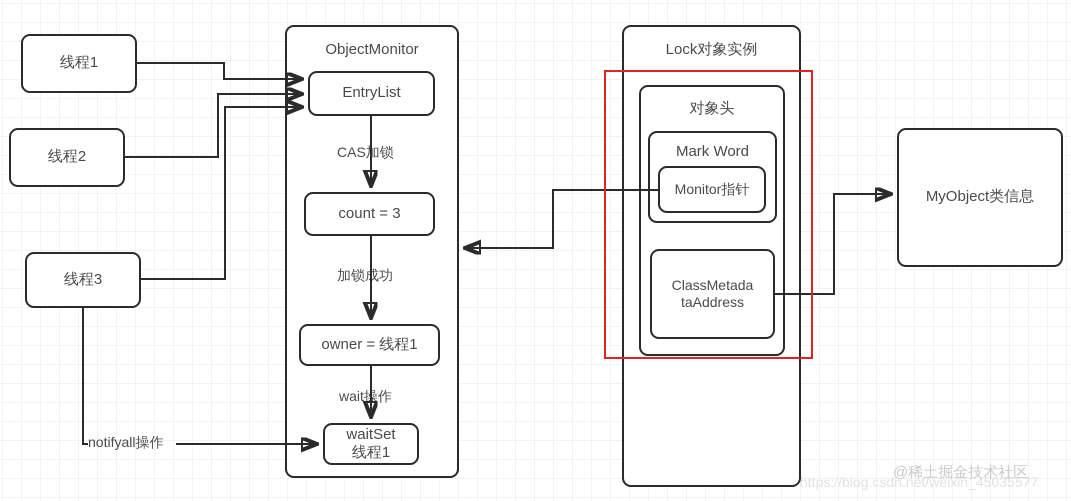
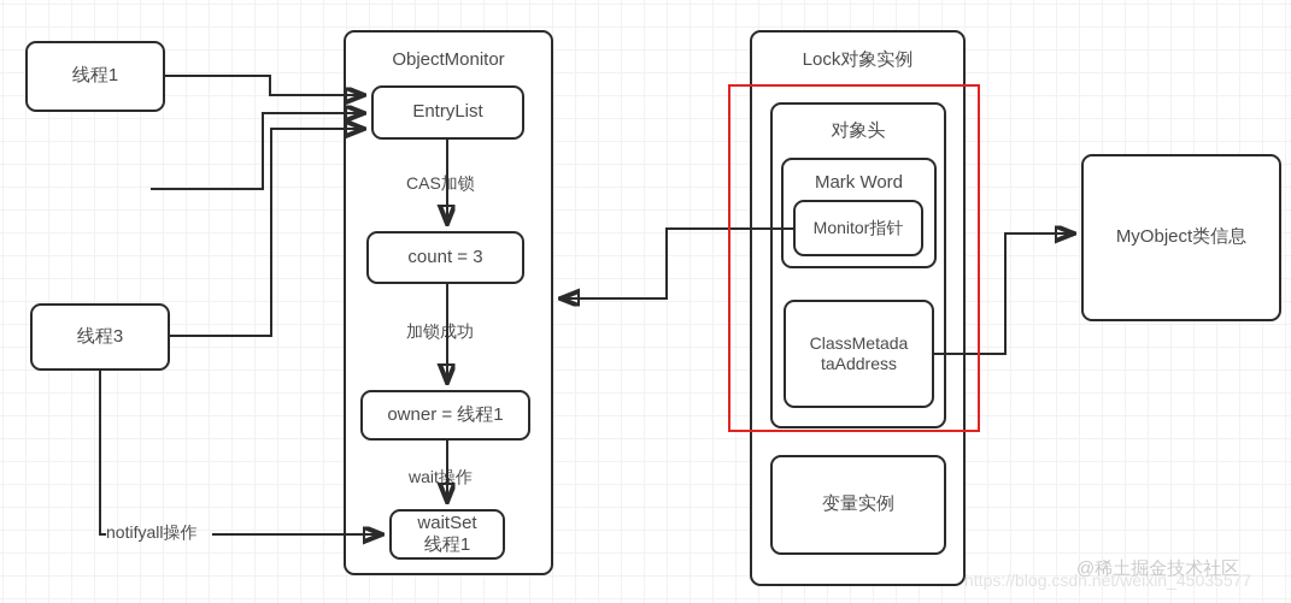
  线程1
- 线程2
  线程3
  ObjectMonitor
  EntryList
  CAS加锁
  count = 3
  加锁功
  owner = 线程1
  wait作
  waitSet
  线程1
  Lock对象实例
  对象头
  Mark Word
  Monitor指针
  ClassMetada
  taAddress
+ 变量实例
  MyObject类信息
  notifyall操作
  https://blog.csdn.net/weixin_45035577
  @稀土掘金技术社区
